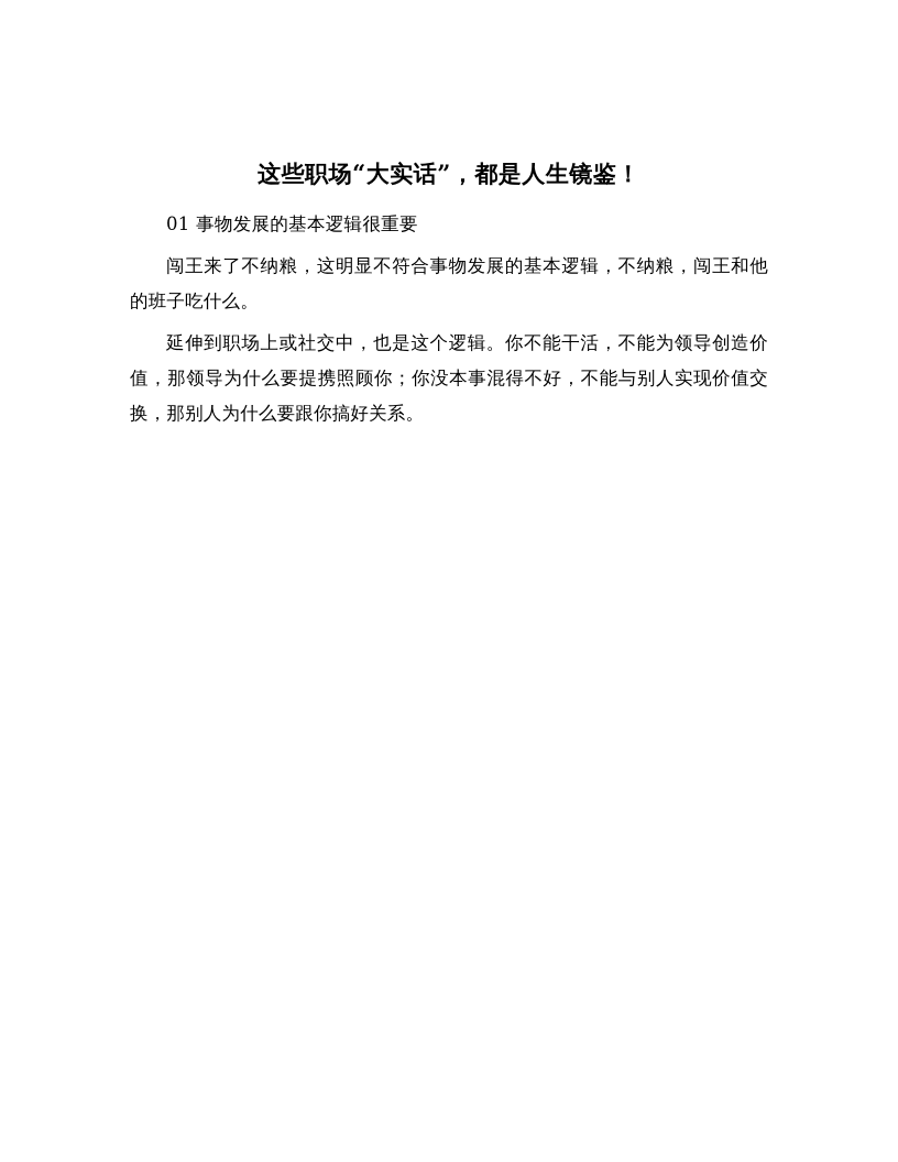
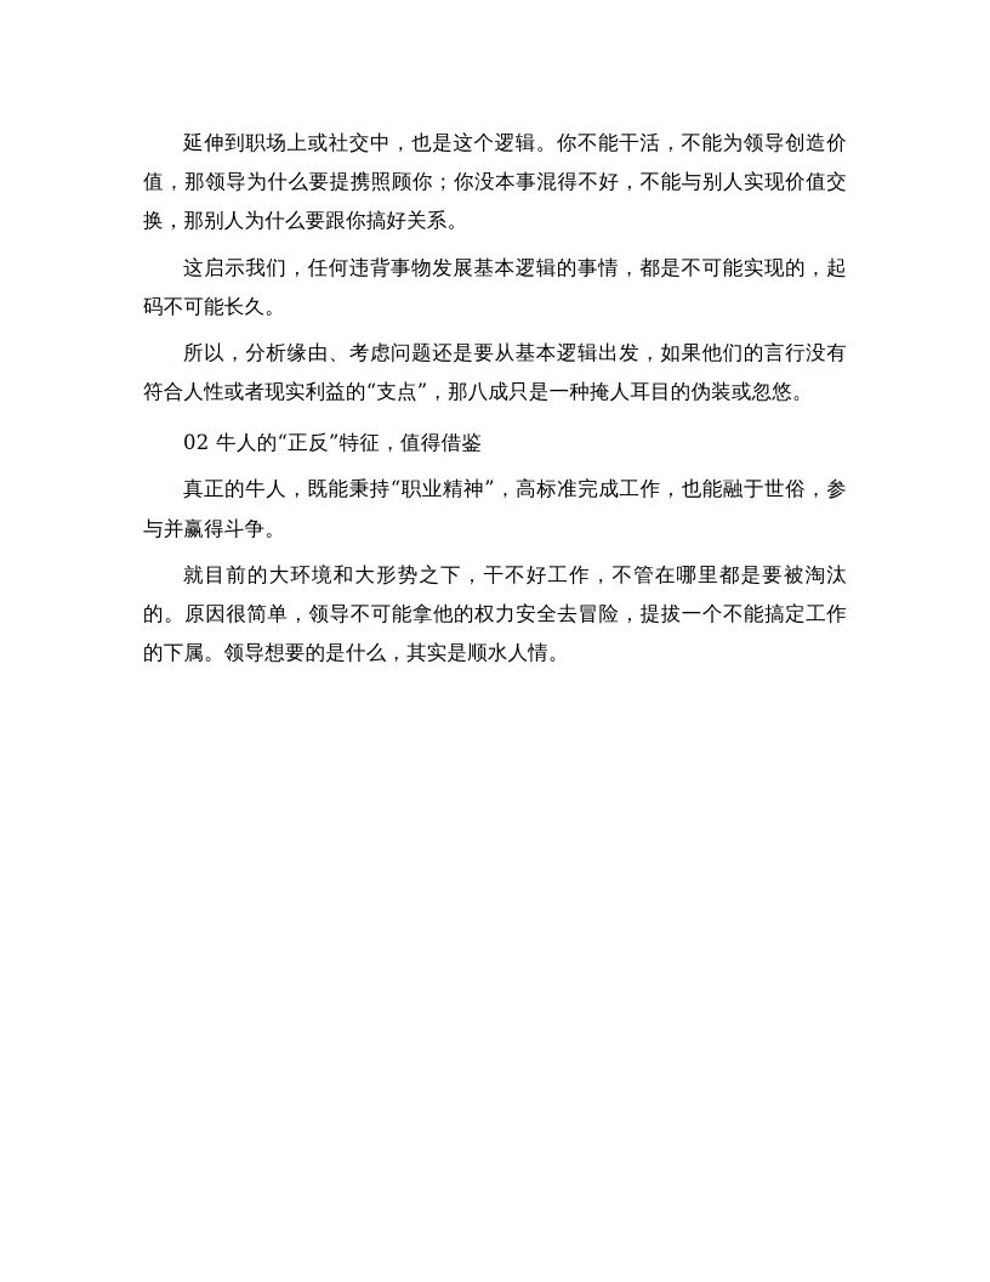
- 这些职场“大实话”，都是人生镜鉴！
- 01 事物发展的基本逻辑很重要
- 闯王来了不纳粮，这明显不符合事物发展的基本逻辑，不纳粮，闯王和他的班子吃什么。
  延伸到职场上或社交中，也是这个逻辑。你不能干活，不能为领导创造价值，那领导为什么要提携照顾你；你没本事混得不好，不能与别人实现价值交换，那别人为什么要跟你搞好关系。
+ 这启示我们，任何违背事物发展基本逻辑的事情，都是不可能实现的，起码不可能长久。
+ 所以，分析缘由、考虑问题还是要从基本逻辑出发，如果他们的言行没有符合人性或者现实利益的“支点”，那八成只是一种掩人耳目的伪装或忽悠。
+ 02 牛人的“正反”特征，值得借鉴
+ 真正的牛人，既能秉持“职业精神”，高标准完成工作，也能融于世俗，参与并赢得斗争。
+ 就目前的大环境和大形势之下，干不好工作，不管在哪里都是要被淘汰的。原因很简单，领导不可能拿他的权力安全去冒险，提拔一个不能搞定工作的下属。领导想要的是什么，其实是顺水人情。
